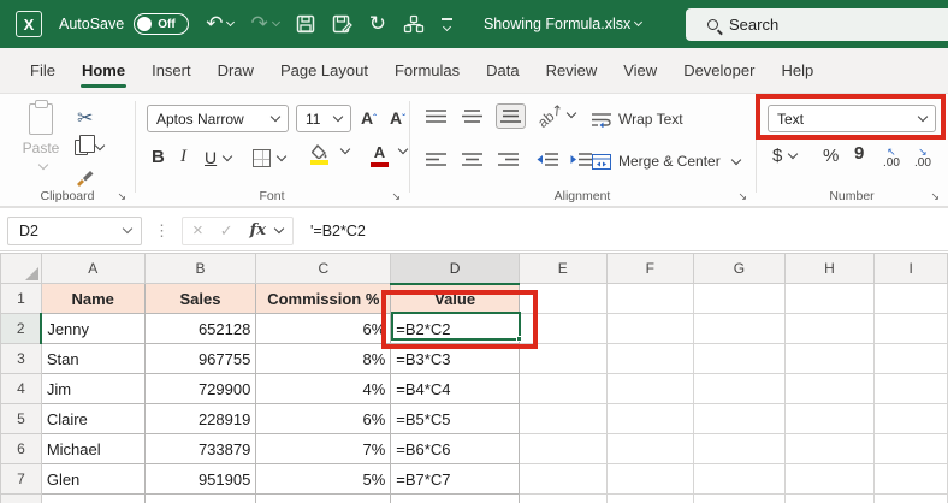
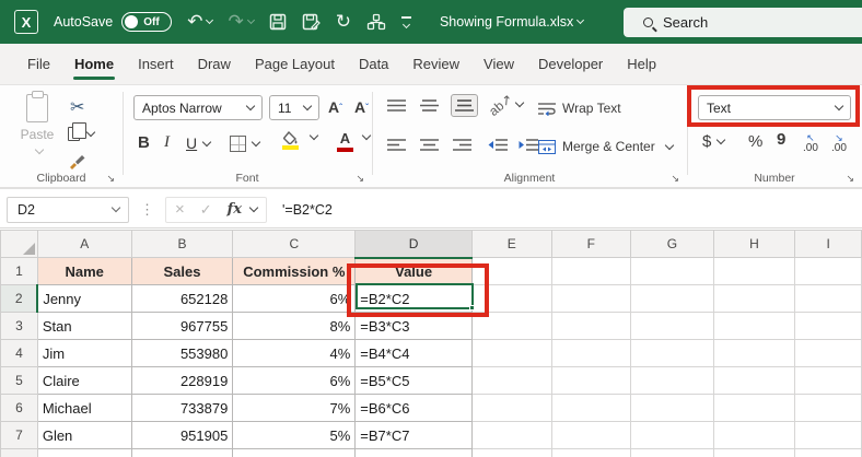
  X
  AutoSave
  Off
  ↶
  ↷
  ↻
  Showing Formula.xlsx
  Search
  File
  Home
  Insert
  Draw
  Page Layout
- Formulas
  Data
  Review
  View
  Developer
  Help
  Paste
  ✂
  Clipboard
  ↘
  Aptos Narrow
  11
  A
  ˆ
  A
  ˇ
  B
  I
  U
  A
  Font
  ↘
  Wrap Text
  Merge & Center
  Alignment
  ↘
  Text
  $
  %
  9
  ↖
  .00
  ↘
  .00
  Number
  ↘
  D2
  ⋮
  ×
  ✓
  fx
  '=B2*C2
  	A	B	C	D	E	F	G	H	I
  1	Name	Sales	Commission %	Value
  2	Jenny	652128	6%	=B2*C2
  3	Stan	967755	8%	=B3*C3
- 4	Jim	729900	4%	=B4*C4
+ 4	Jim	553980	4%	=B4*C4
  5	Claire	228919	6%	=B5*C5
  6	Michael	733879	7%	=B6*C6
  7	Glen	951905	5%	=B7*C7
